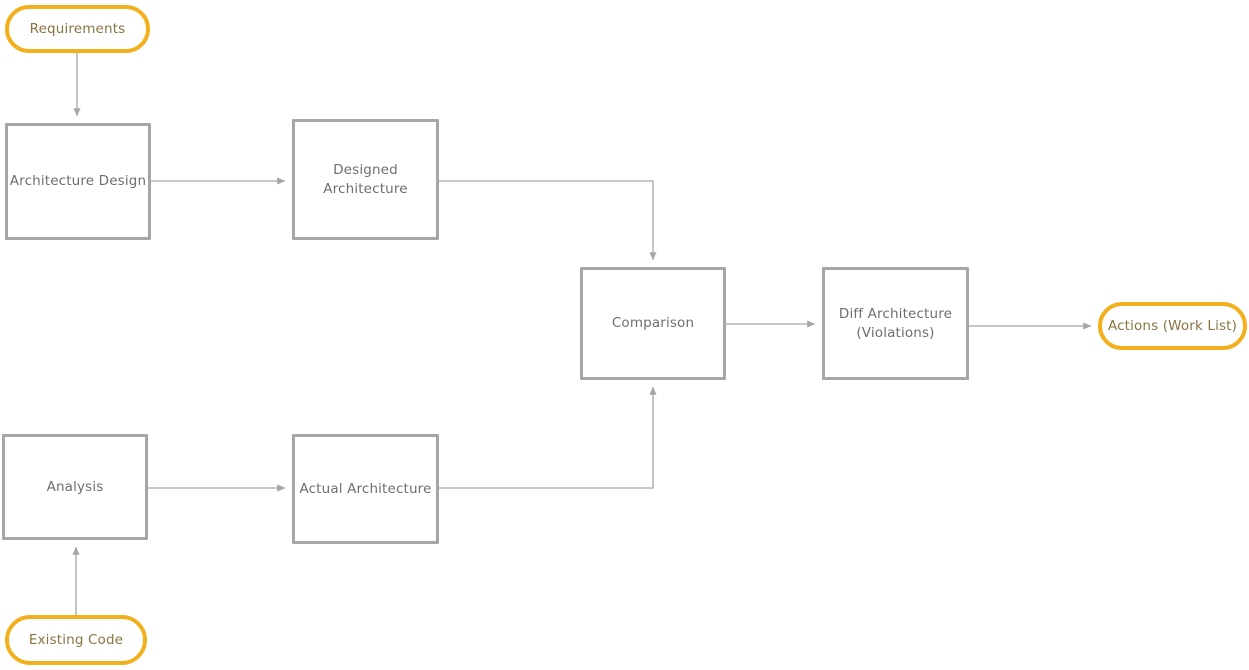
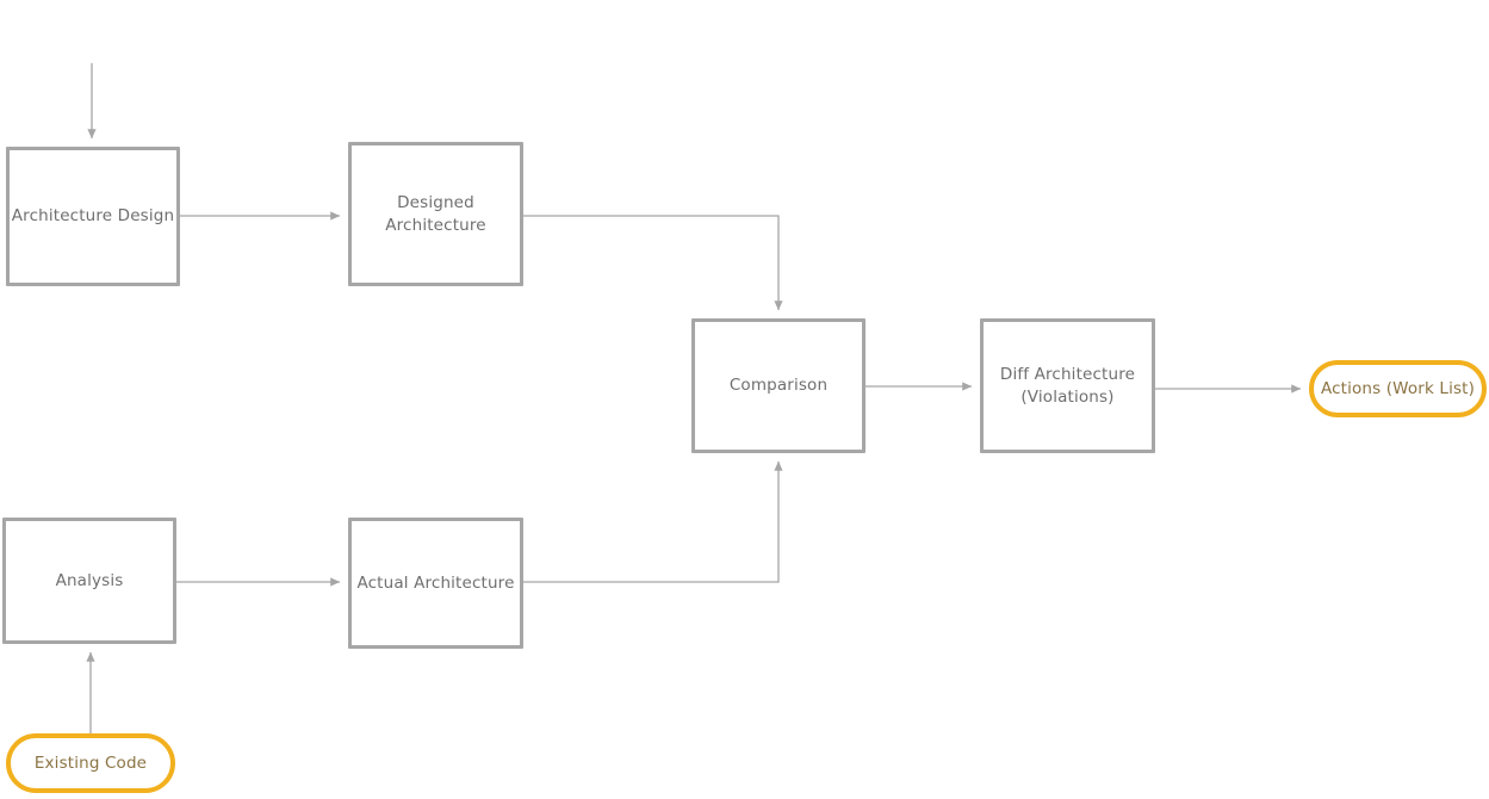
- Requirements
  Architecture Design
  Designed
  Architecture
  Comparison
  Diff Architecture
  (Violations)
  Actions (Work List)
  Analysis
  Actual Architecture
  Existing Code
